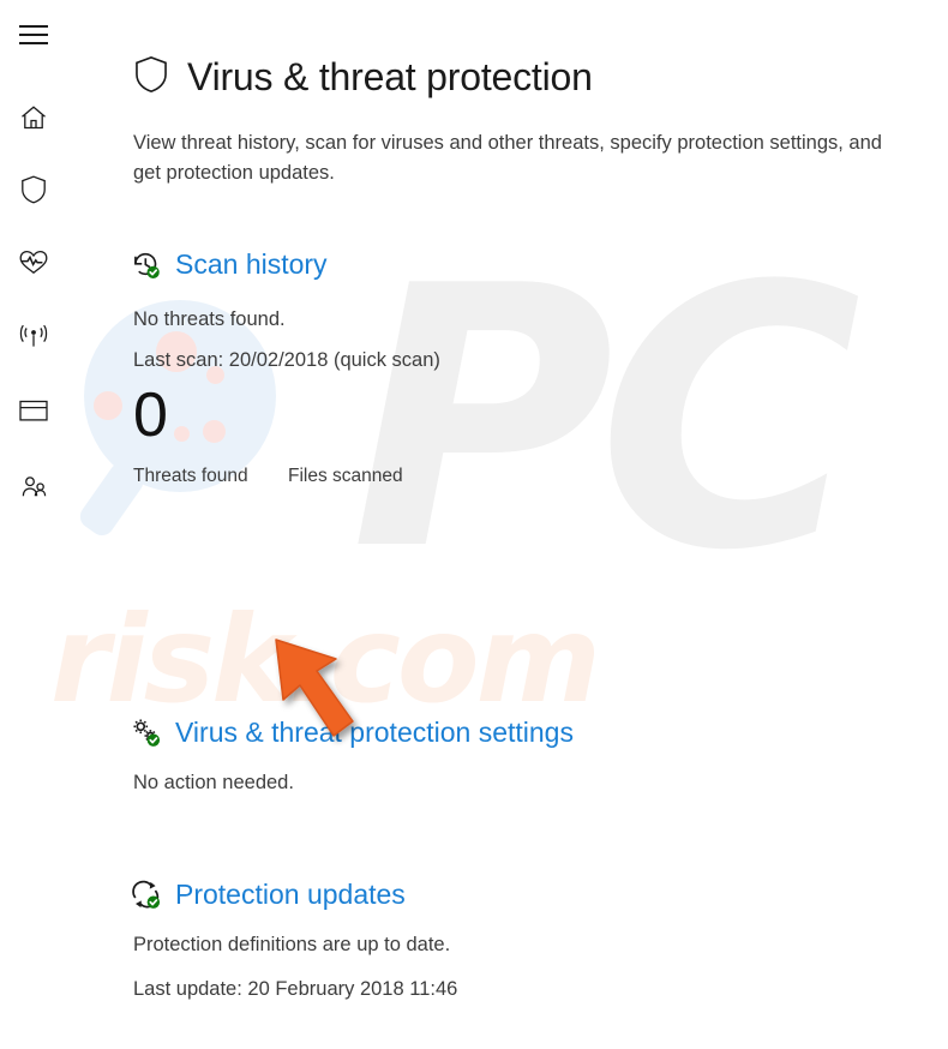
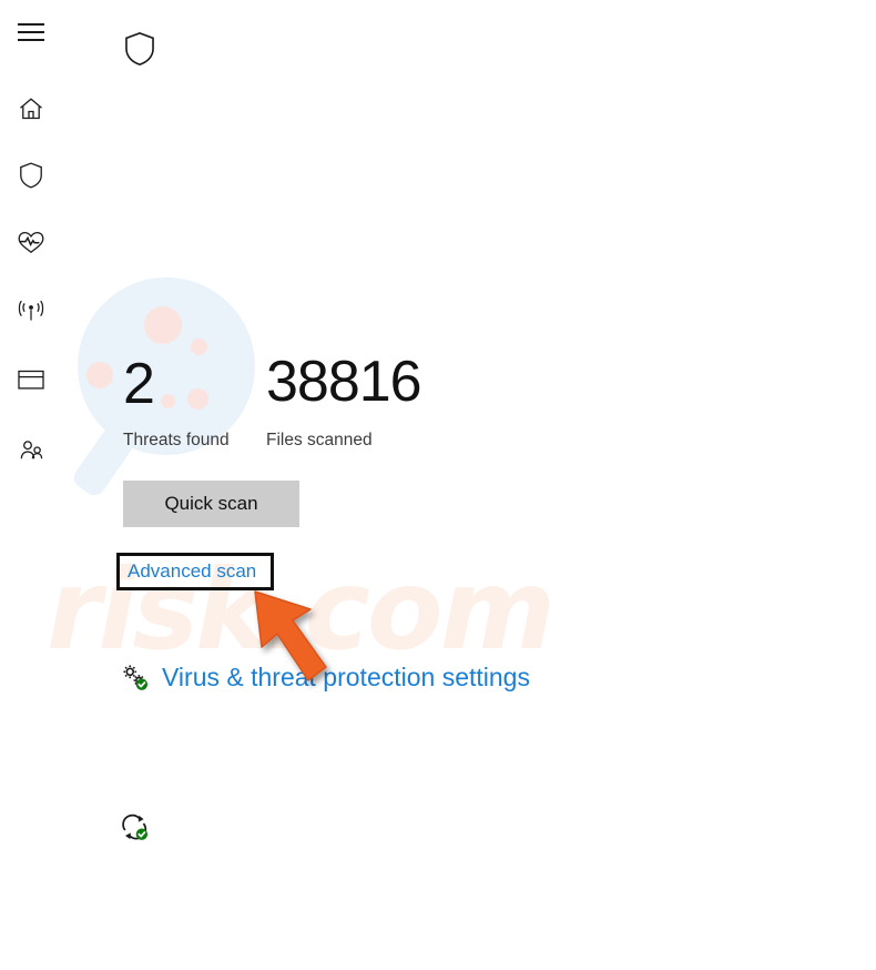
- PC
  riskcom
- Virus & threat protection
- View threat history, scan for viruses and other threats, specify protection settings, and get protection updates.
- Scan history
- No threats found.
- Last scan: 20/02/2018 (quick scan)
- 0
+ 2
  Threats found
+ 38816
  Files scanned
+ Quick scan
+ Advanced scan
  Virus & threa protection settings
- No action needed.
- Protection updates
- Protection definitions are up to date.
- Last update: 20 February 2018 11:46
